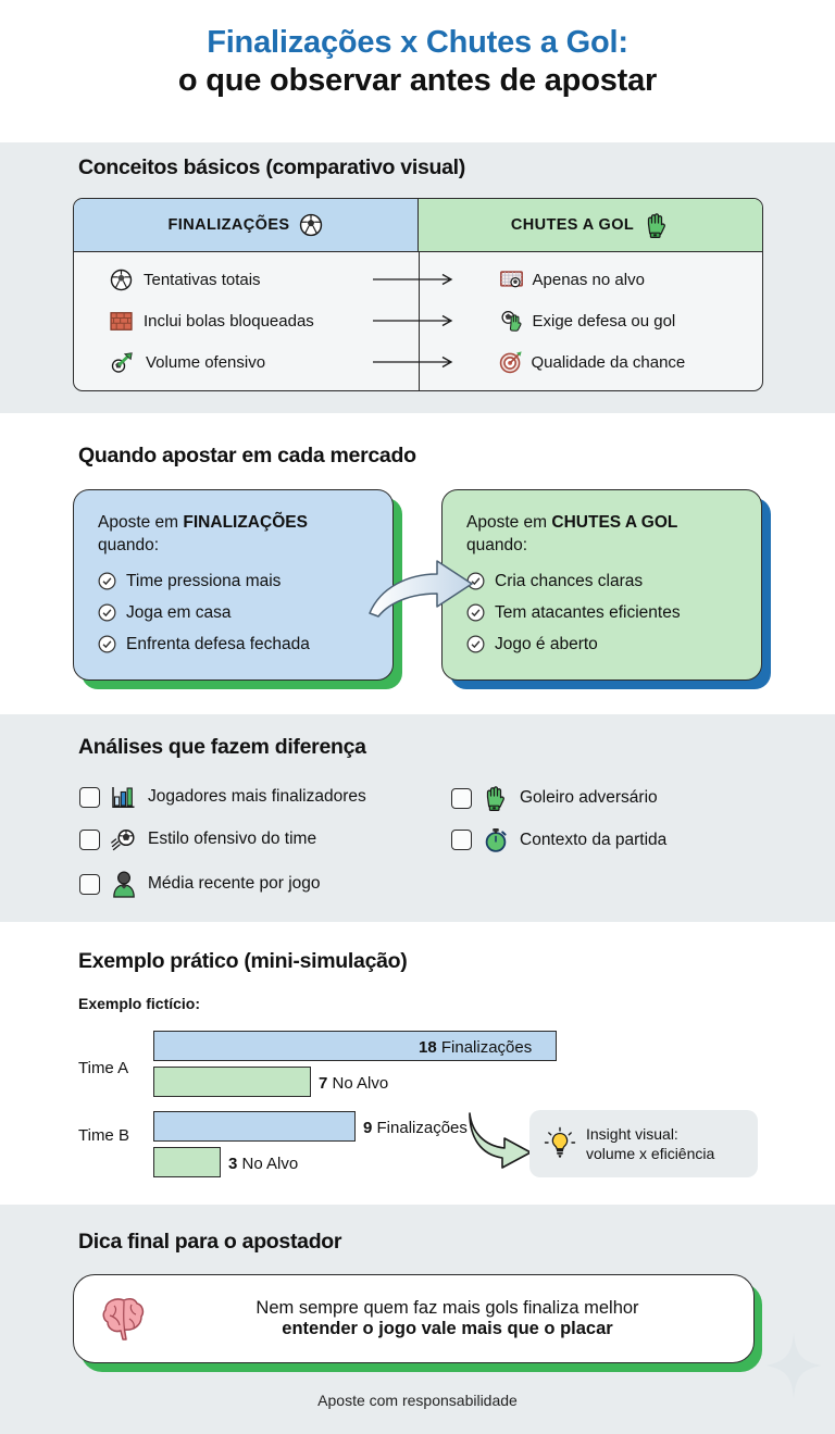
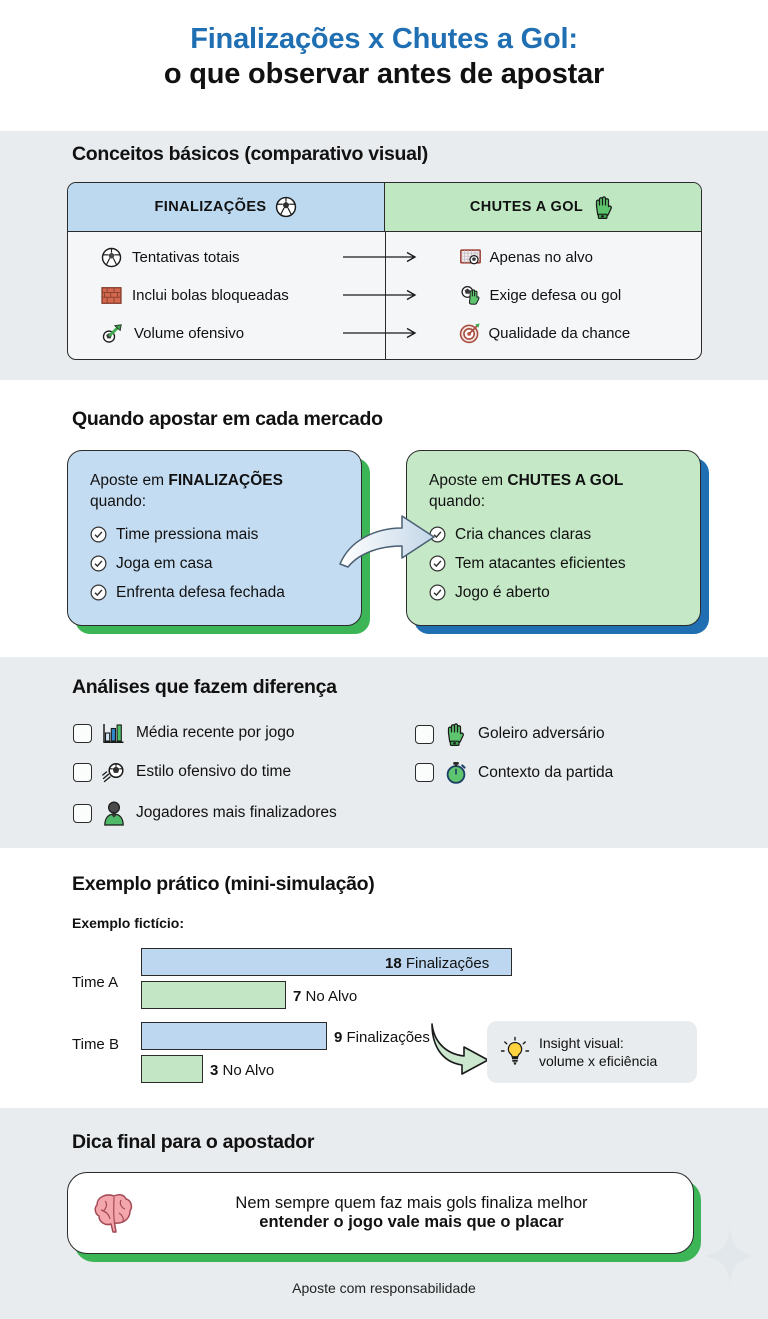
  Finalizações x Chutes a Gol:
  o que observar antes de apostar
  Conceitos básicos (comparativo visual)
  FINALIZAÇÕES
  CHUTES A GOL
  Tentativas totais
  Apenas no alvo
  Inclui bolas bloqueadas
  Exige defesa ou gol
  Volume ofensivo
  Qualidade da chance
  Quando apostar em cada mercado
  Aposte em FINALIZAÇÕES
  quando:
  Time pressiona mais
  Joga em casa
  Enfrenta defesa fechada
  Aposte em CHUTES A GOL
  quando:
  Cria chances claras
  Tem atacantes eficientes
  Jogo é aberto
  Análises que fazem diferença
- Jogadores mais finalizadores
+ Média recente por jogo
  Estilo ofensivo do time
- Média recente por jogo
+ Jogadores mais finalizadores
  Goleiro adversário
  Contexto da partida
  Exemplo prático (mini-simulação)
  Exemplo fictício:
  Time A
  Time B
  18 Finalizações
  7 No Alvo
  9 Finalizações
  3 No Alvo
  Insight visual:
  volume x eficiência
  Dica final para o apostador
  Nem sempre quem faz mais gols finaliza melhor
  entender o jogo vale mais que o placar
  Aposte com responsabilidade
